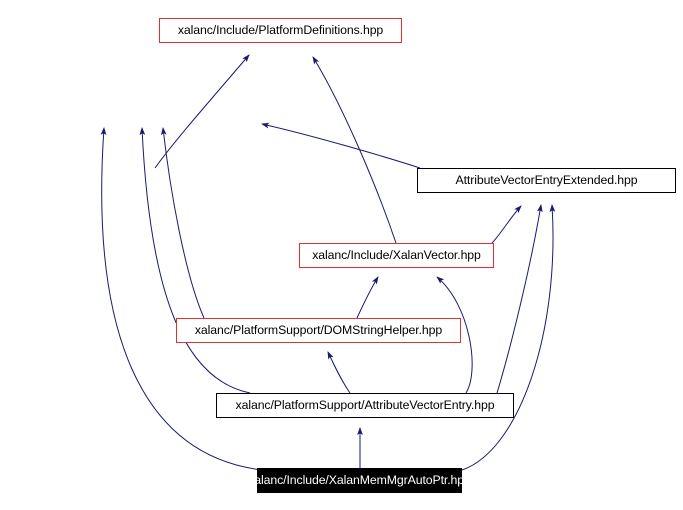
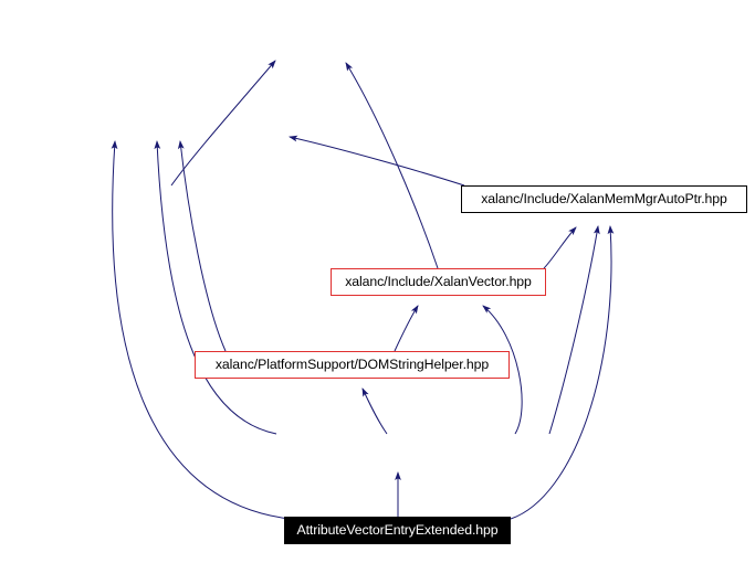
- xalanc/Include/PlatformDefinitions.hpp
- AttributeVectorEntryExtended.hpp
+ xalanc/Include/XalanMemMgrAutoPtr.hpp
  xalanc/Include/XalanVector.hpp
  xalanc/PlatformSupport/DOMStringHelper.hpp
- xalanc/PlatformSupport/AttributeVectorEntry.hpp
- xalanc/Include/XalanMemMgrAutoPtr.hpp
+ AttributeVectorEntryExtended.hpp
